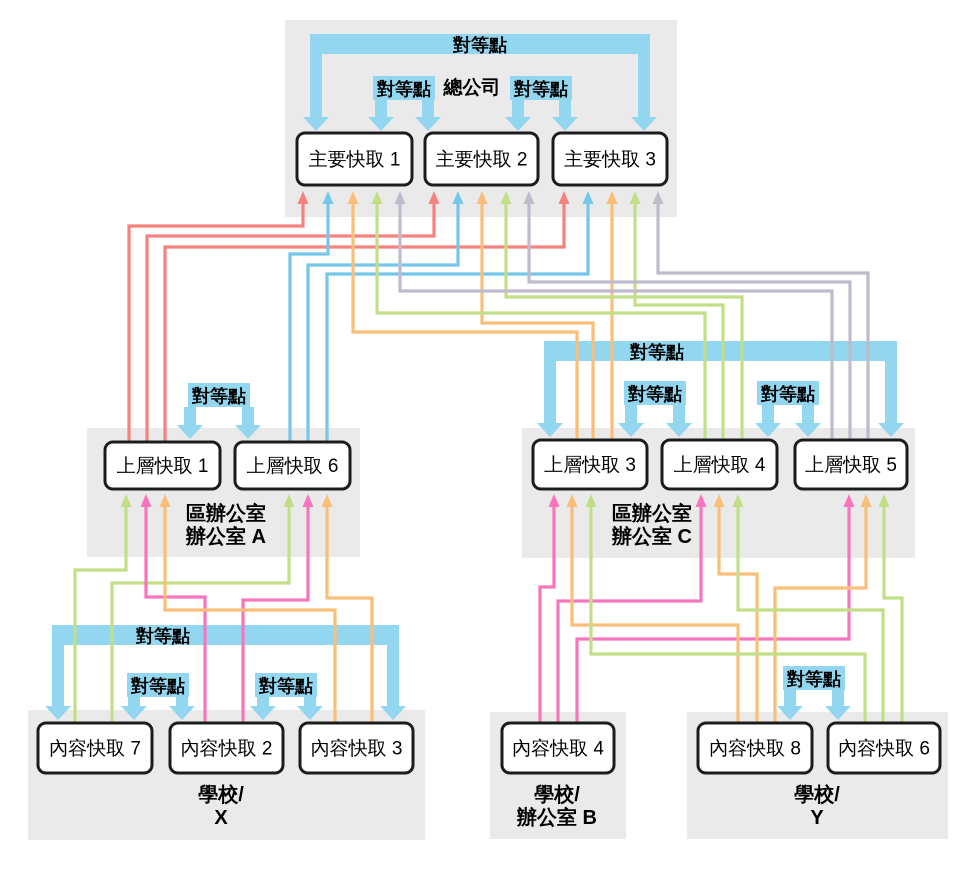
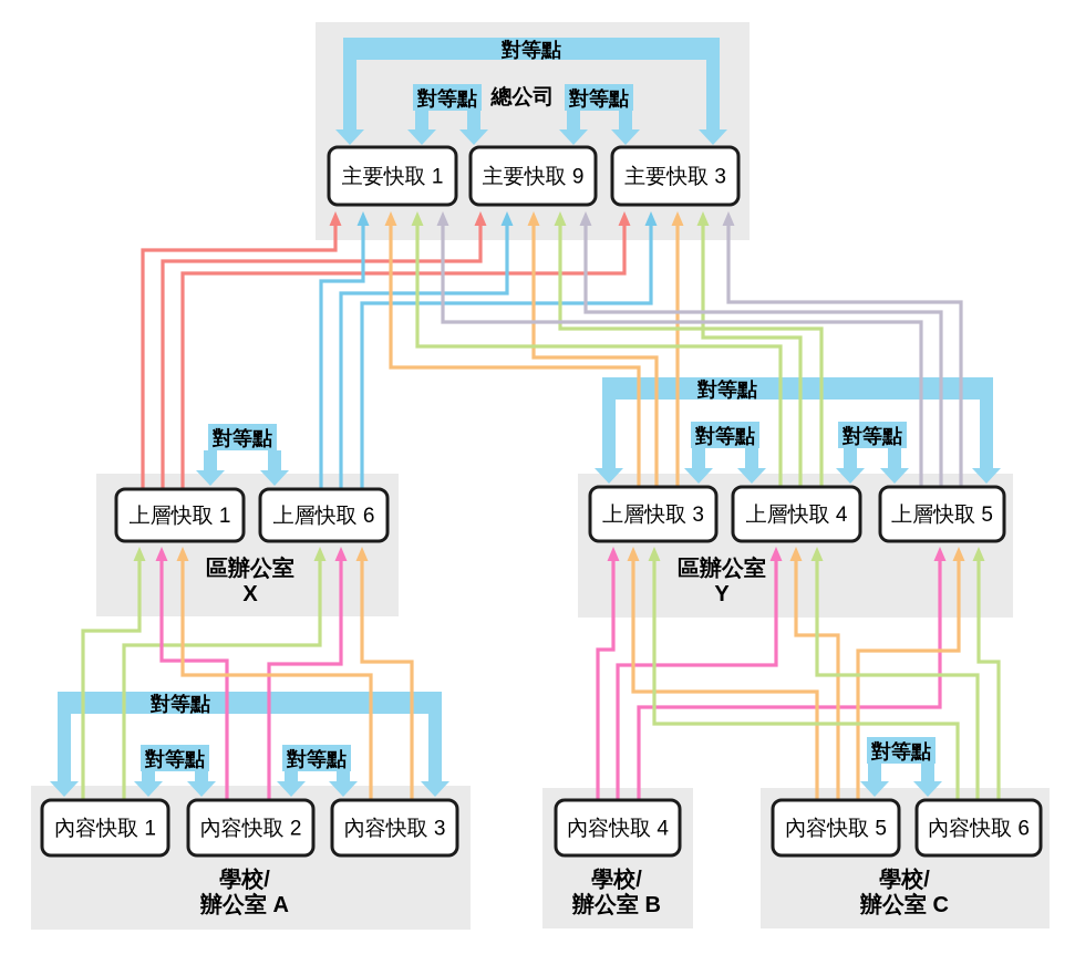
  主要快取 1
- 主要快取 2
+ 主要快取 9
  主要快取 3
  上層快取 1
  上層快取 6
  上層快取 3
  上層快取 4
  上層快取 5
- 內容快取 7
+ 內容快取 1
  內容快取 2
  內容快取 3
  內容快取 4
- 內容快取 8
+ 內容快取 5
  內容快取 6
  區辦公室
- 辦公室 A
+ X
  區辦公室
- 辦公室 C
+ Y
  學校/
- X
+ 辦公室 A
  學校/
  辦公室 B
  學校/
- Y
+ 辦公室 C
  對等點
  對等點
  對等點
  對等點
  對等點
  對等點
  對等點
  對等點
  對等點
  對等點
  對等點
  總公司
